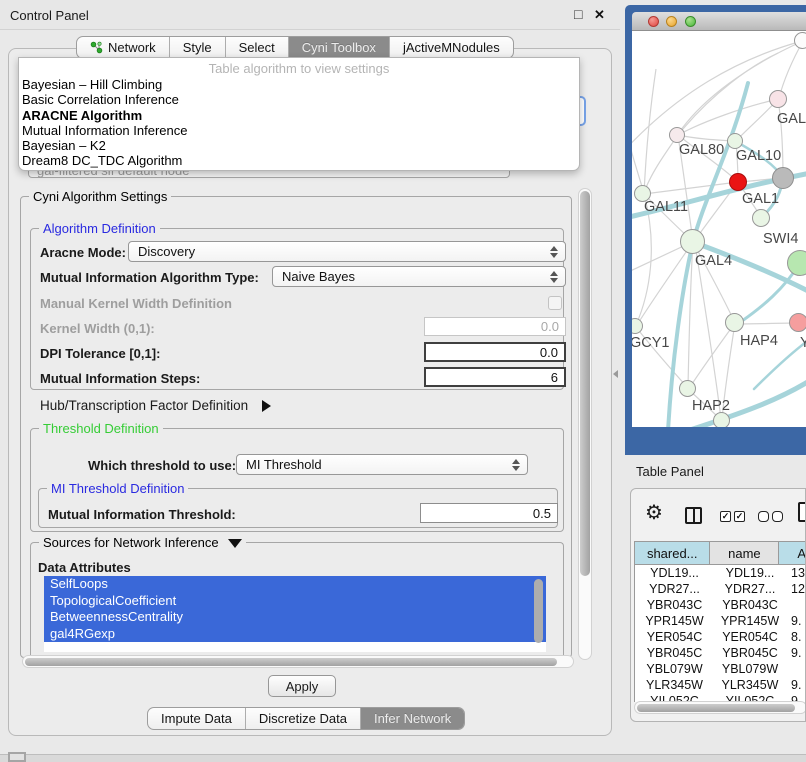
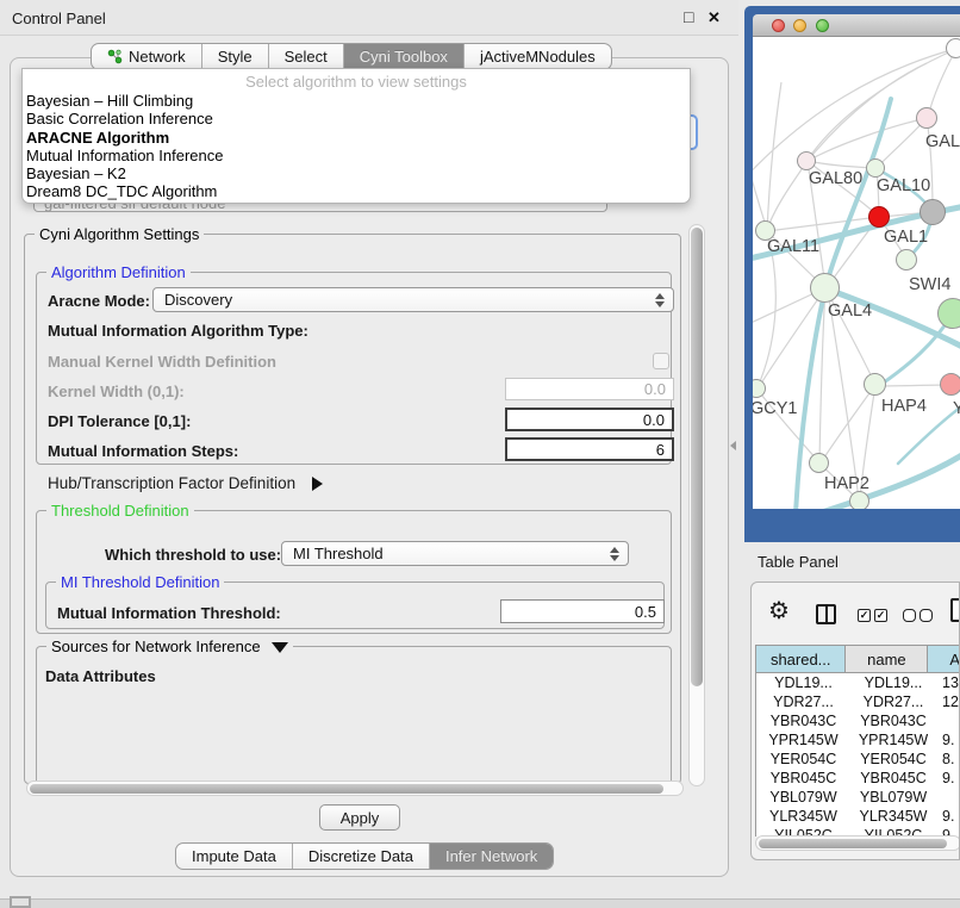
  Control Panel
  □
  ✕
  Network
  Style
  Select
  Cyni Toolbox
  jActiveMNodules
- Table algorithm to view settings
+ Select algorithm to view settings
  Bayesian – Hill Climbing
  Basic Correlation Inference
  ARACNE Algorithm
  Mutual Information Inference
  Bayesian – K2
  Dream8 DC_TDC Algorithm
  Cyni Algorithm Settings
  Algorithm Definition
  Aracne Mode:
  Discovery
  Mutual Information Algorithm Type:
- Naive Bayes
  Manual Kernel Width Definition
  Kernel Width (0,1):
  0.0
  DPI Tolerance [0,1]:
  0.0
  Mutual Information Steps:
  6
  Hub/Transcription Factor Definition
  Threshold Definition
  Which threshold to use:
  MI Threshold
  MI Threshold Definition
  Mutual Information Threshold:
  0.5
  Sources for Network Inference
  Data Attributes
- SelfLoops
- TopologicalCoefficient
- BetweennessCentrality
- gal4RGexp
  Apply
  Impute Data
  Discretize Data
  Infer Network
  GAL
  GAL80
  GAL10
  GAL1
  GAL11
  SWI4
  GAL4
  GCY1
  HAP4
  Y
  HAP2
  Table Panel
  ⚙
  ✓
  ✓
  shared...
  name
  A
  YDL19...
  YDL19...
  13
  YDR27...
  YDR27...
  12
  YBR043C
  YBR043C
  YPR145W
  YPR145W
  9.
  YER054C
  YER054C
  8.
  YBR045C
  YBR045C
  9.
  YBL079W
  YBL079W
  YLR345W
  YLR345W
  9.
